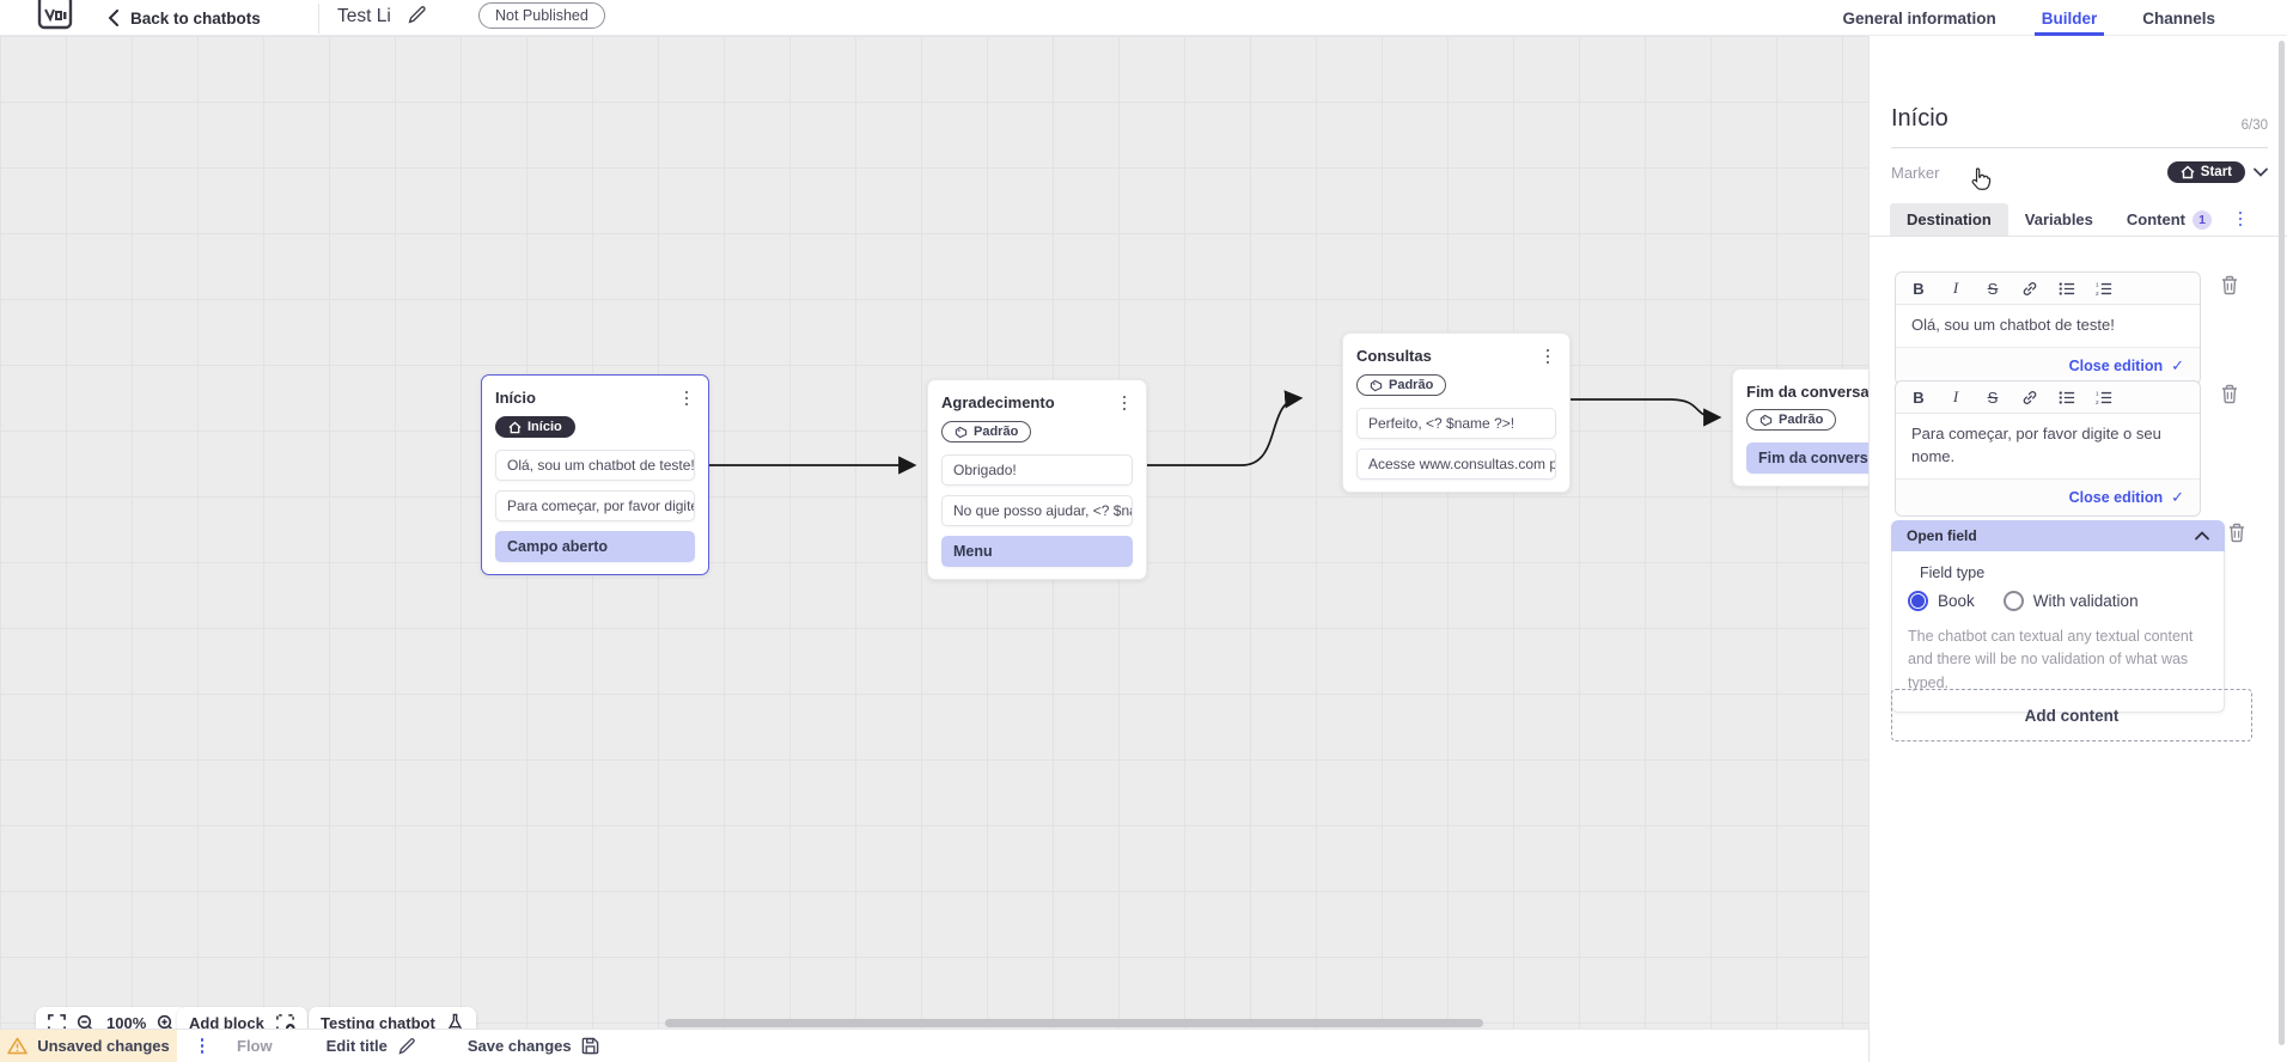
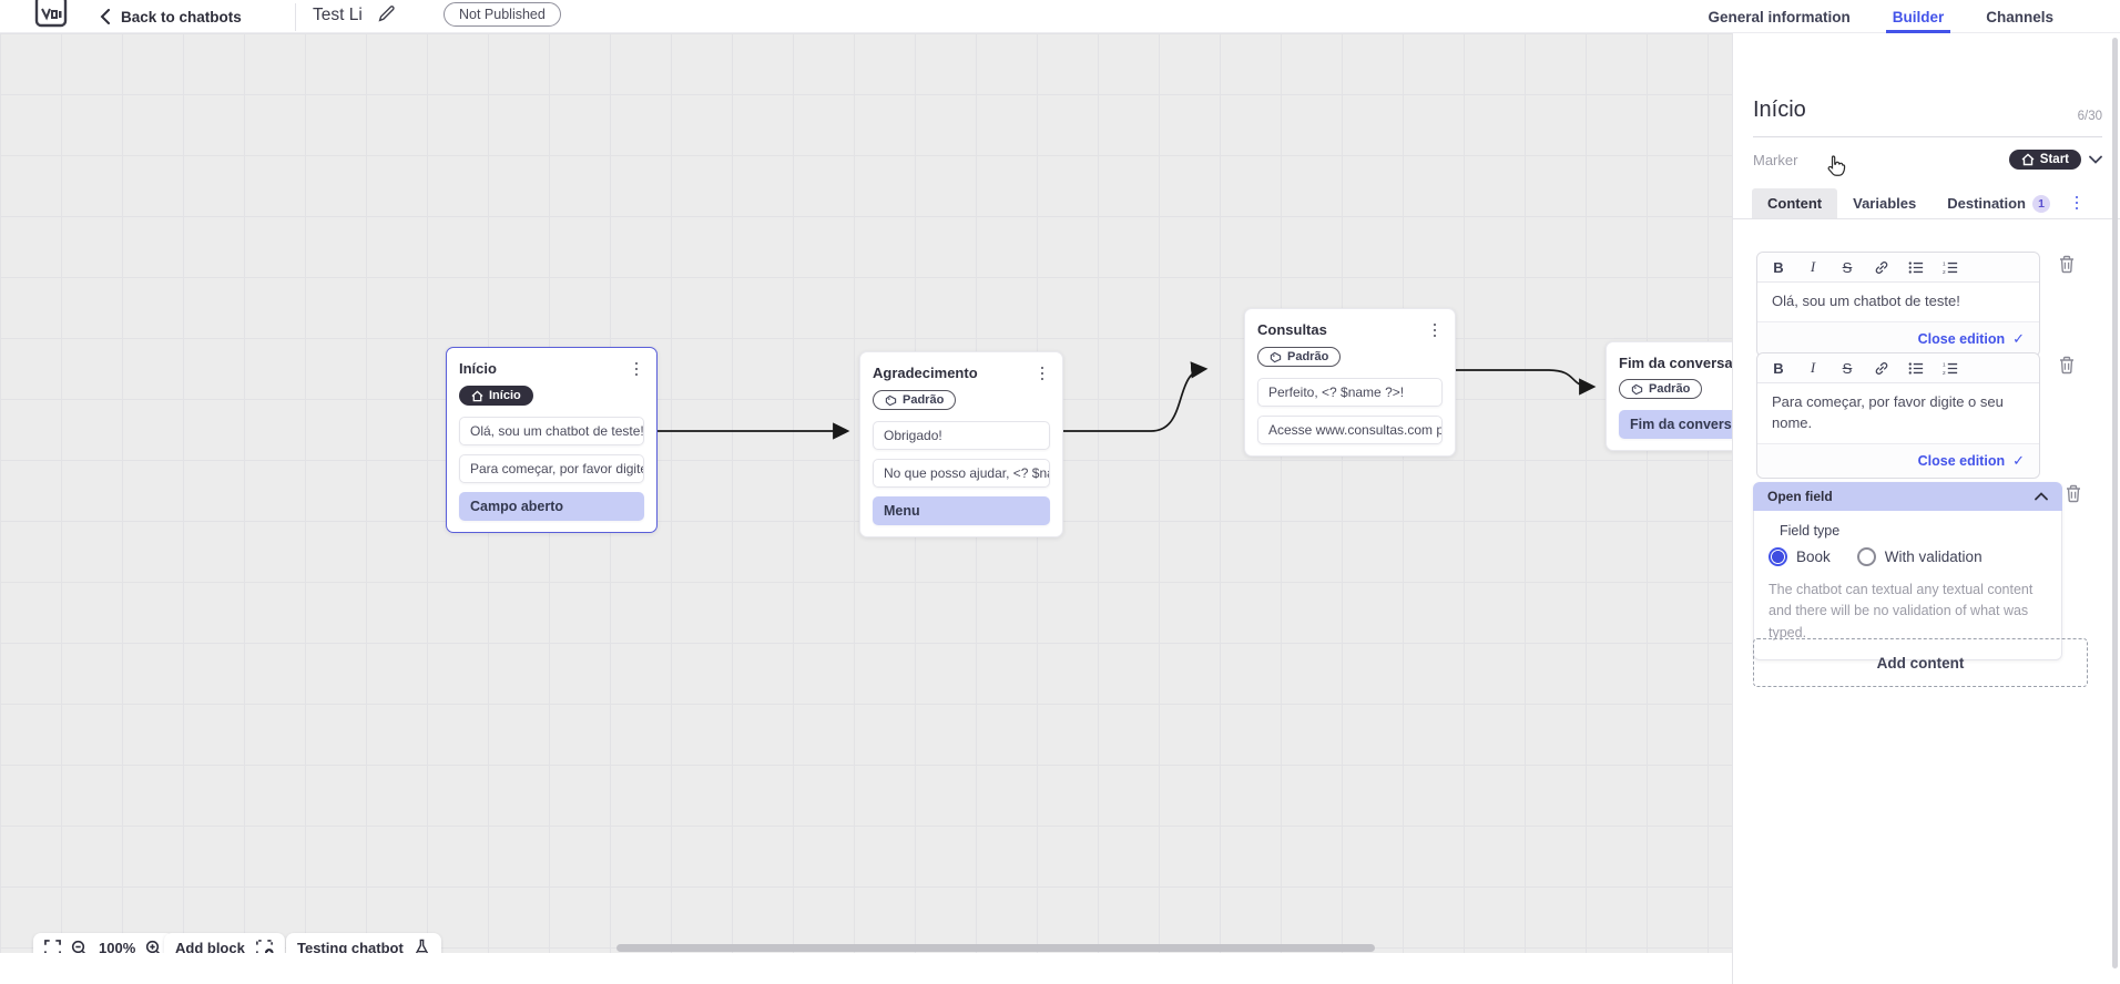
  Back to chatbots
  Test Li
  Not Published
  General information
  Builder
  Channels
  Início
  Início
  Olá, sou um chatbot de teste!
  Para começar, por favor digite
  Campo aberto
  Agradecimento
  Padrão
  Obrigado!
  No que posso ajudar, <? $n
  Menu
  Consultas
  Padrão
  Perfeito, <? $name ?>!
  Acesse www.consultas.com p
  Fim da conversa
  Padrão
  Fim da convers
  100%
  Add block
  Testing chatbot
- Unsaved changes
- Flow
- Edit title
- Save changes
  Início
  6/30
  Marker
  Start
- Destination
+ Content
  Variables
- Content
+ Destination
  1
  B
  I
  S
  Olá, sou um chatbot de teste!
  Close edition
  ✓
  B
  I
  S
  Para começar, por favor digite o seu nome.
  Close edition
  ✓
  Open field
  Field type
  Book
  With validation
  The chatbot can textual any textual content and there will be no validation of what was typed.
  Add content
